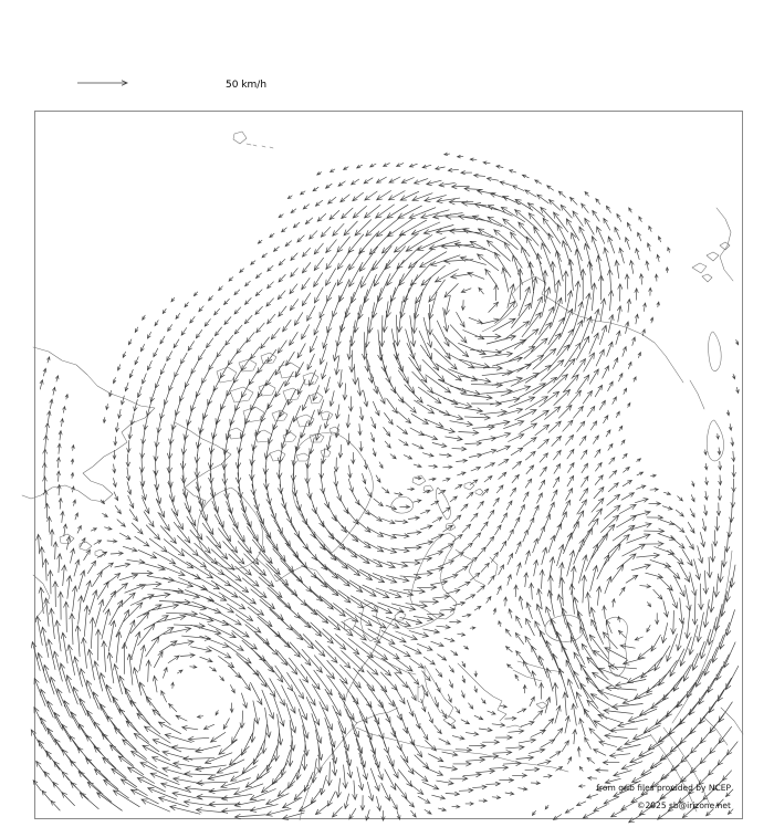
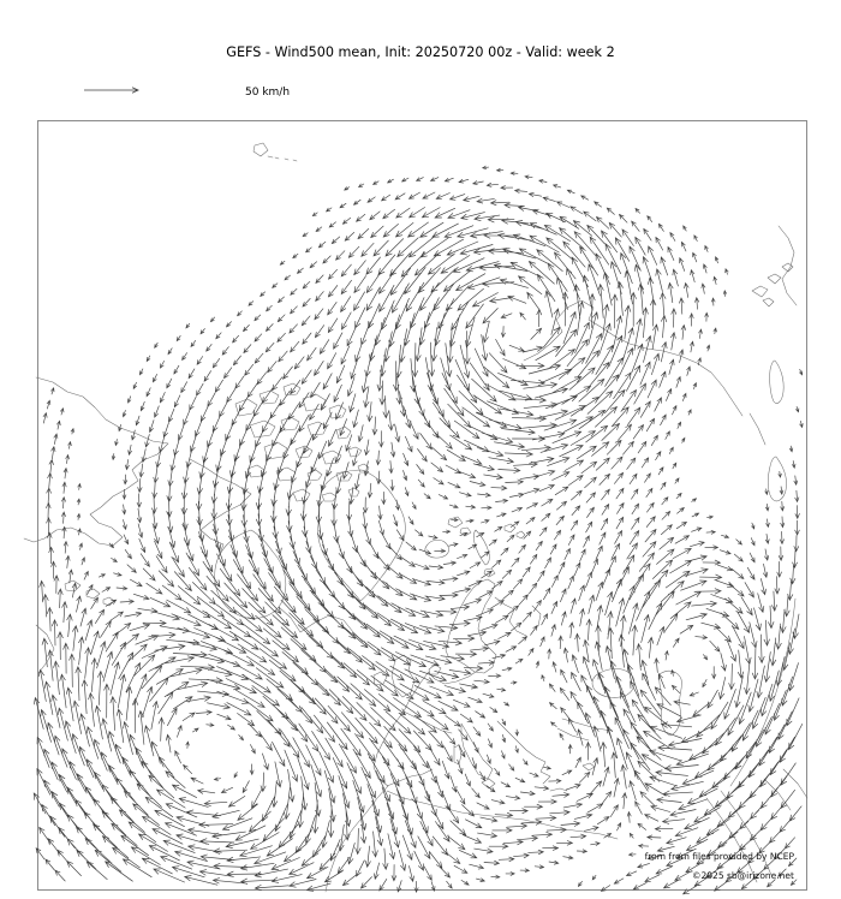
+ GEFS - Wind500 mean, Init: 20250720 00z - Valid: week 2
  50 km/h
- from grib files provided by NCEP
+ from from files provided by NCEP
  ©2025 sb@irizone.net
